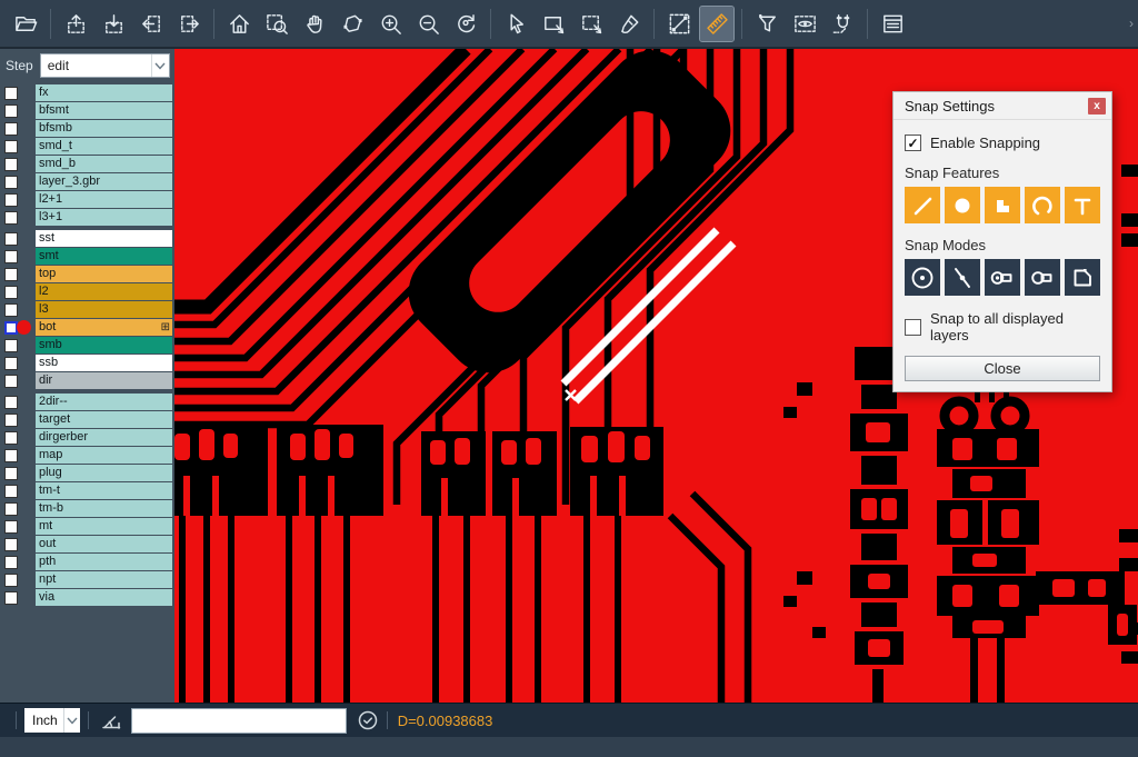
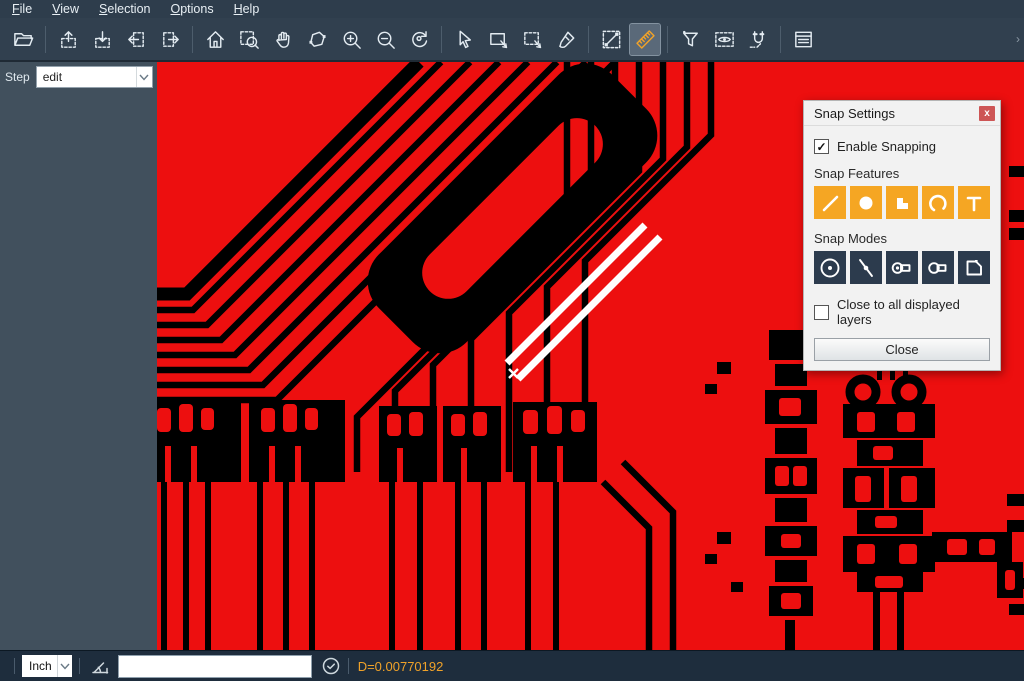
+ File
+ View
+ Selection
+ Options
+ Help
  ›
  Step
  edit
- fx
- bfsmt
- bfsmb
- smd_t
- smd_b
- layer_3.gbr
- l2+1
- l3+1
- sst
- smt
- top
- l2
- l3
- bot
- ⊞
- smb
- ssb
- dir
- 2dir--
- target
- dirgerber
- map
- plug
- tm-t
- tm-b
- mt
- out
- pth
- npt
- via
  Snap Settings
  x
  ✓
  Enable Snapping
  Snap Features
  Snap Modes
- Snap to all displayed layers
+ Close to all displayed layers
  Close
  Inch
- D=0.00938683
+ D=0.00770192
